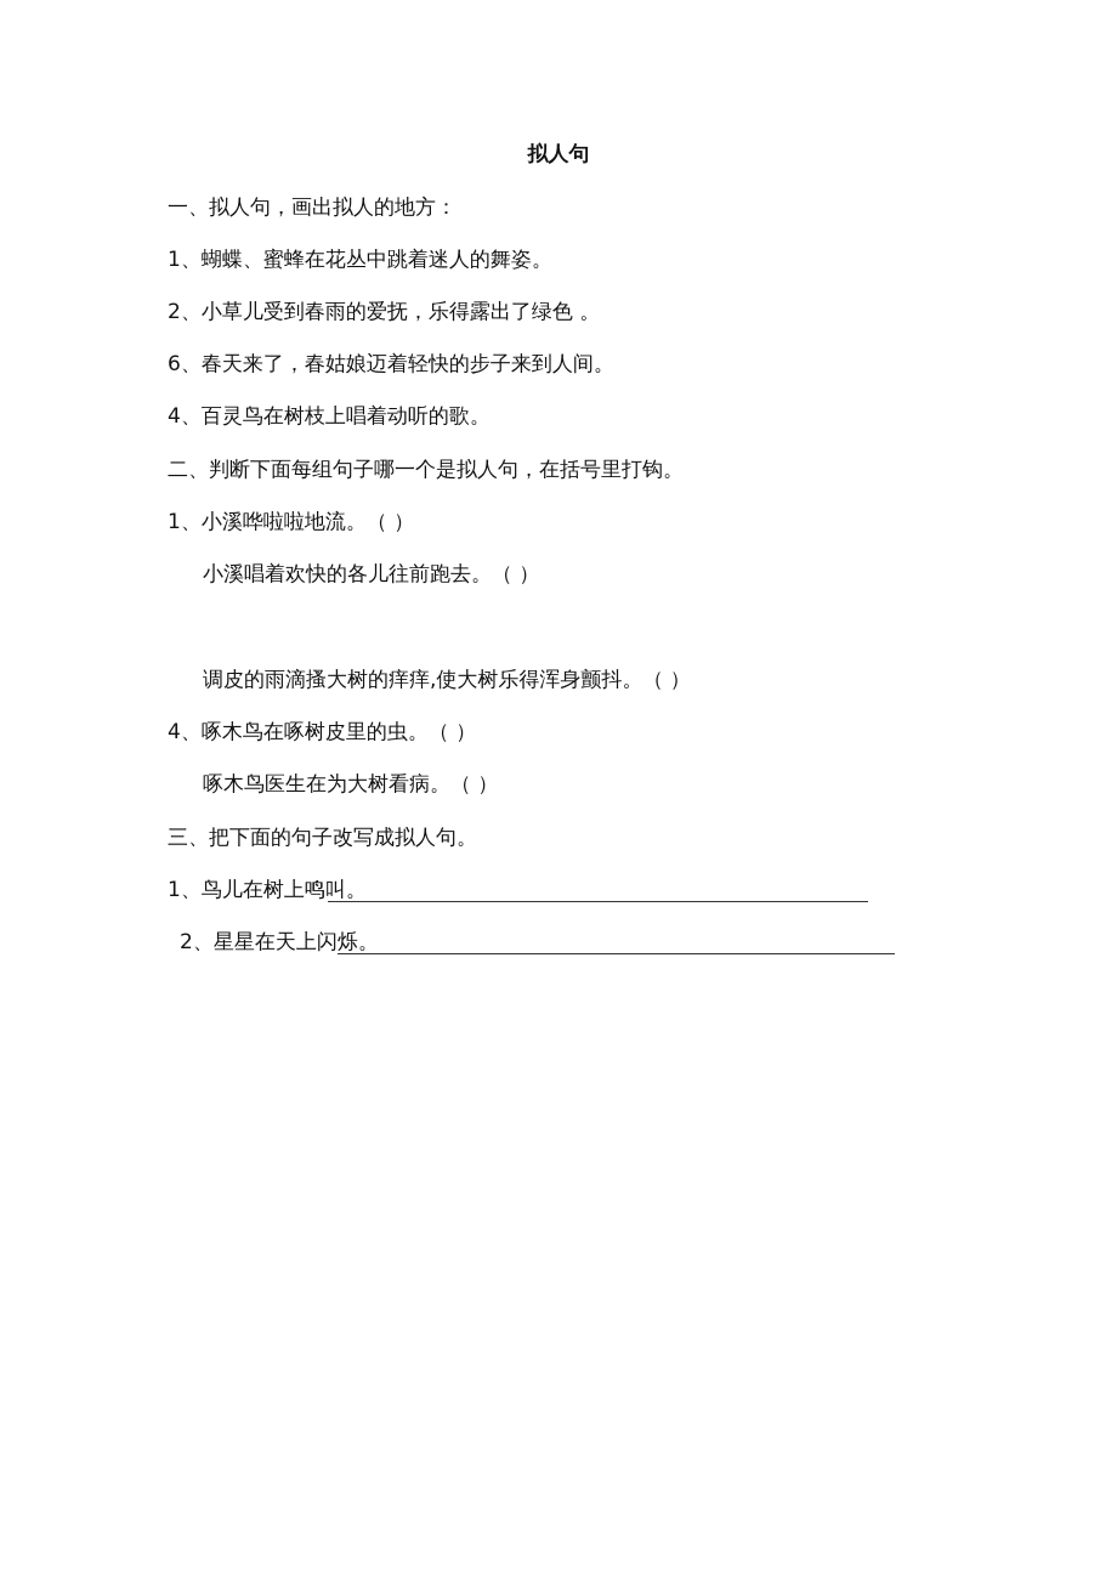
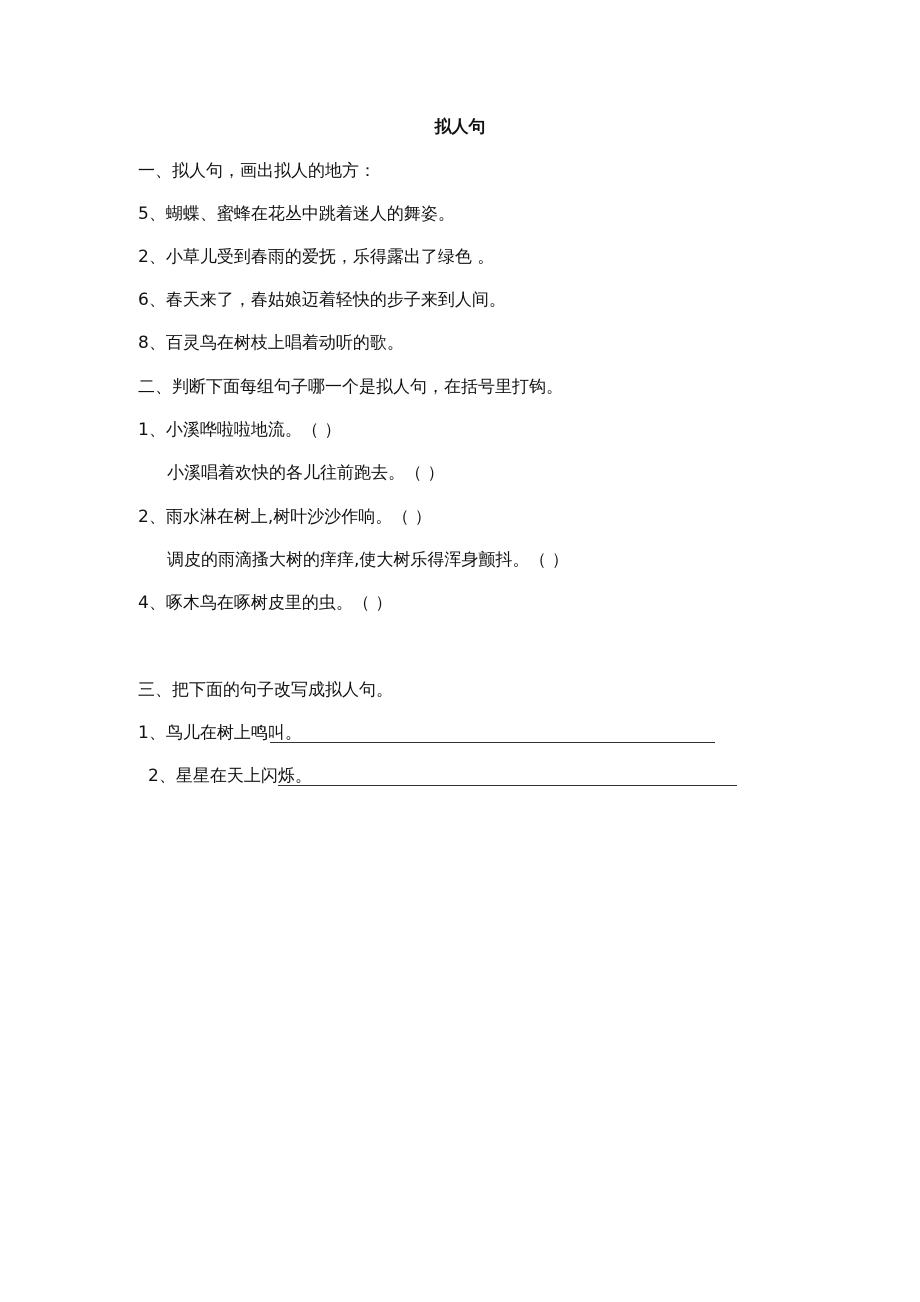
  拟人句
  一、拟人句，画出拟人的地方：
- 1、蝴蝶、蜜蜂在花丛中跳着迷人的舞姿。
+ 5、蝴蝶、蜜蜂在花丛中跳着迷人的舞姿。
  2、小草儿受到春雨的爱抚，乐得露出了绿色 。
  6、春天来了，春姑娘迈着轻快的步子来到人间。
- 4、百灵鸟在树枝上唱着动听的歌。
+ 8、百灵鸟在树枝上唱着动听的歌。
  二、判断下面每组句子哪一个是拟人句，在括号里打钩。
  1、小溪哗啦啦地流。（ ）
  小溪唱着欢快的各儿往前跑去。（ ）
+ 2、雨水淋在树上,树叶沙沙作响。（ ）
  调皮的雨滴搔大树的痒痒,使大树乐得浑身颤抖。（ ）
  4、啄木鸟在啄树皮里的虫。（ ）
- 啄木鸟医生在为大树看病。（ ）
  三、把下面的句子改写成拟人句。
  1、鸟儿在树上鸣叫。
  2、星星在天上闪烁。
